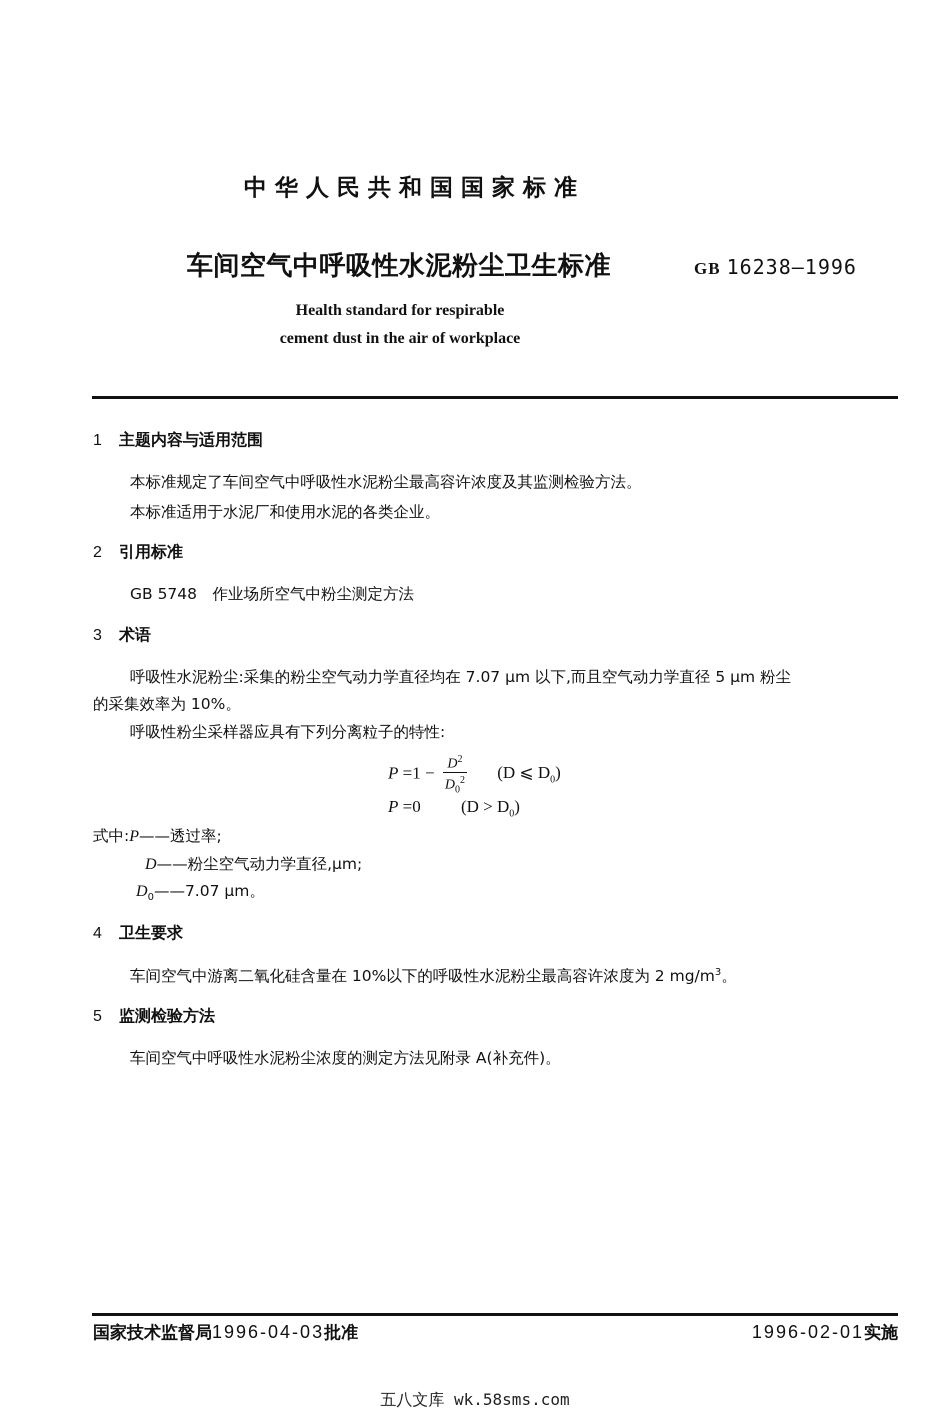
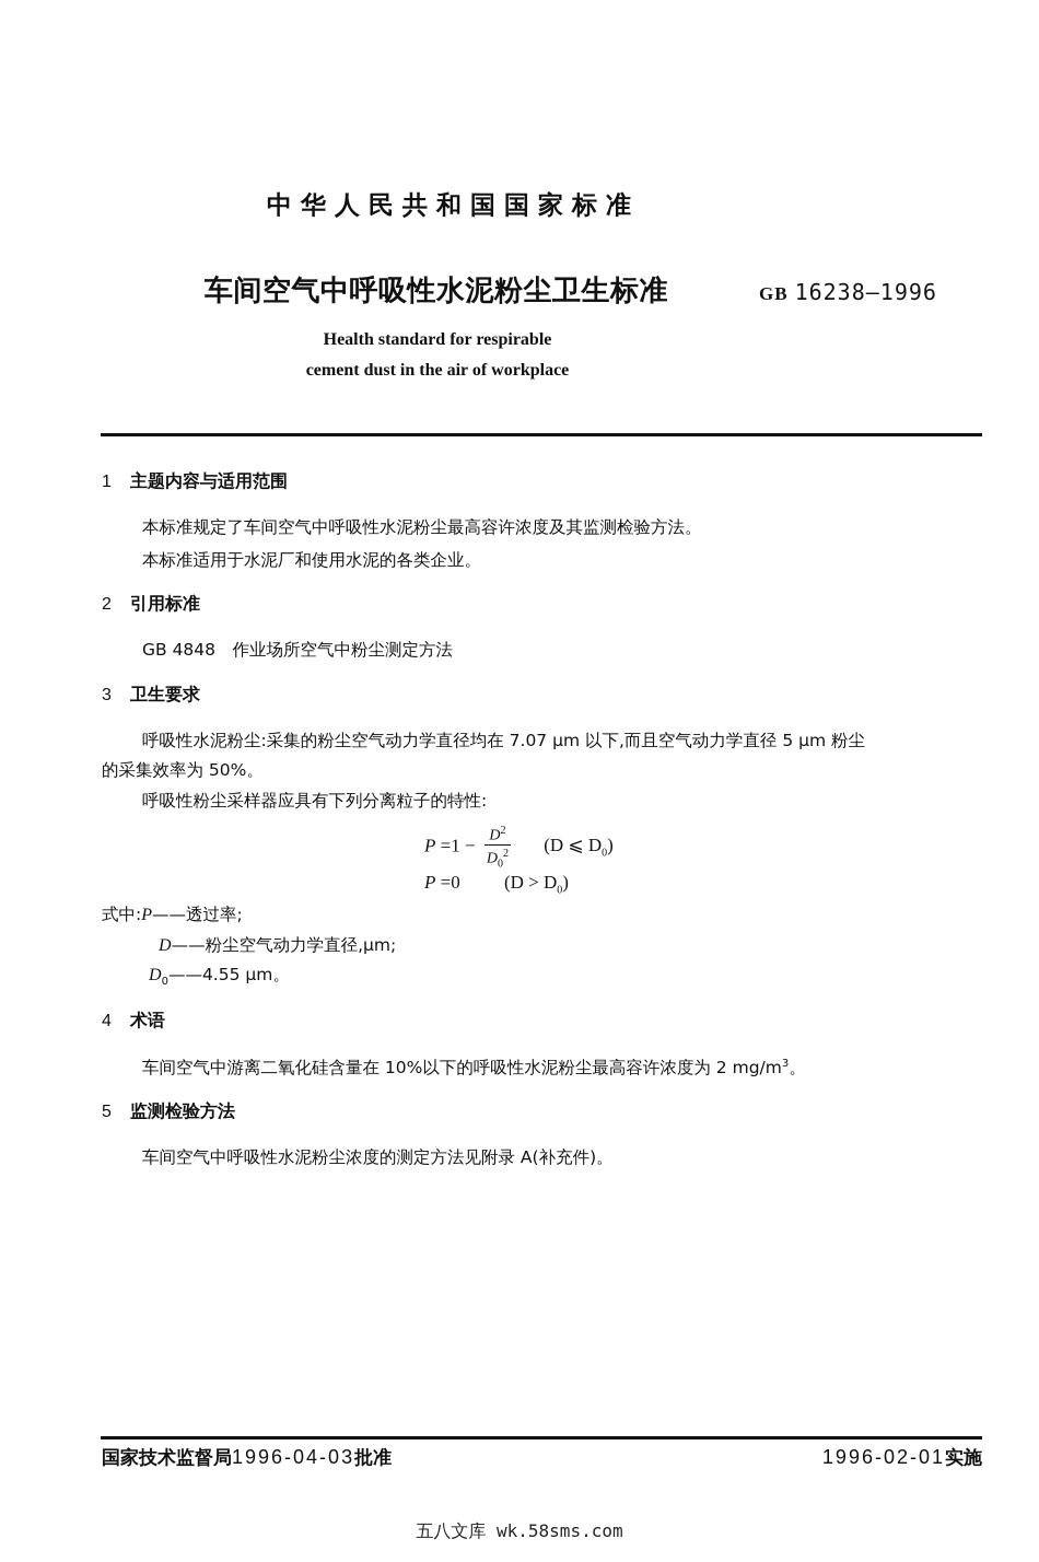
  中华人民共和国国家标准
  车间空气中呼吸性水泥粉尘卫生标准
  GB 16238—1996
  Health standard for respirable
  cement dust in the air of workplace
  1 主题内容与适用范围
  本标准规定了车间空气中呼吸性水泥粉尘最高容许浓度及其监测检验方法。
  本标准适用于水泥厂和使用水泥的各类企业。
  2 引用标准
- GB 5748 作业场所空气中粉尘测定方法
+ GB 4848 作业场所空气中粉尘测定方法
- 3 术语
+ 3 卫生要求
  呼吸性水泥粉尘:采集的粉尘空气动力学直径均在 7.07 μm 以下,而且空气动力学直径 5 μm 粉尘
- 的采集效率为 10%。
+ 的采集效率为 50%。
  呼吸性粉尘采样器应具有下列分离粒子的特性:
  P =1 −
  D2
  D02
  (D ⩽ D0)
  P =0 (D > D0)
  式中:P——透过率;
  D——粉尘空气动力学直径,μm;
- D0——7.07 μm。
+ D0——4.55 μm。
- 4 卫生要求
+ 4 术语
  车间空气中游离二氧化硅含量在 10%以下的呼吸性水泥粉尘最高容许浓度为 2 mg/m3。
  5 监测检验方法
  车间空气中呼吸性水泥粉尘浓度的测定方法见附录 A(补充件)。
  国家技术监督局1996-04-03批准
  1996-02-01实施
  五八文库 wk.58sms.com
